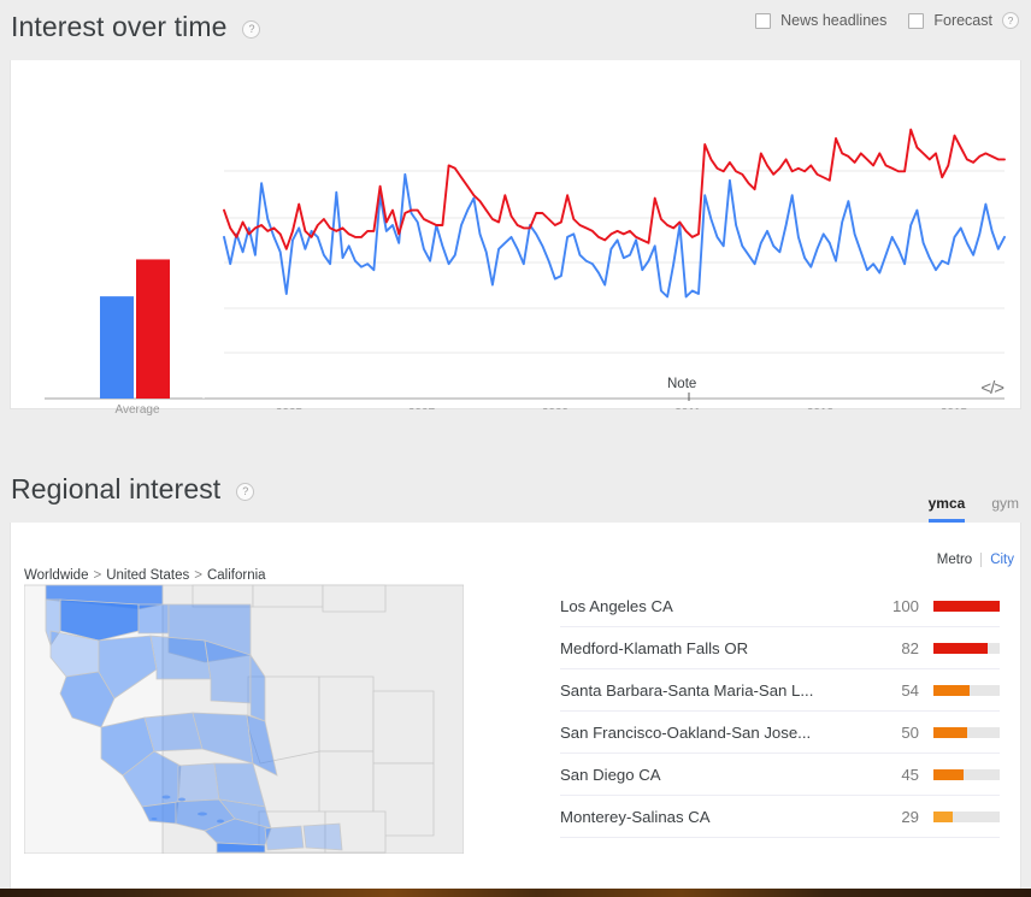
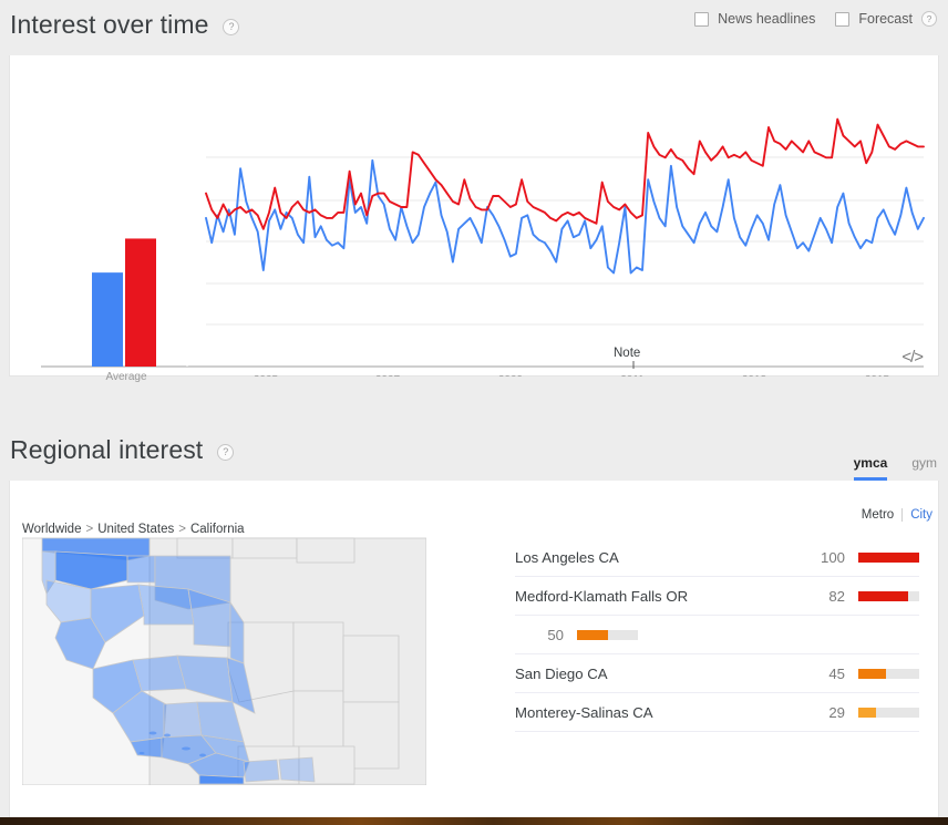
  Interest over time
  ?
  News headlines
  Forecast
  ?
  Average
  Note
  </>
  Regional interest
  ?
  ymca
  gym
  Worldwide > United States > California
  Metro
  City
  Los Angeles CA
  100
  Medford-Klamath Falls OR
  82
- Santa Barbara-Santa Maria-San L...
- 54
- San Francisco-Oakland-San Jose...
  50
  San Diego CA
  45
  Monterey-Salinas CA
  29
